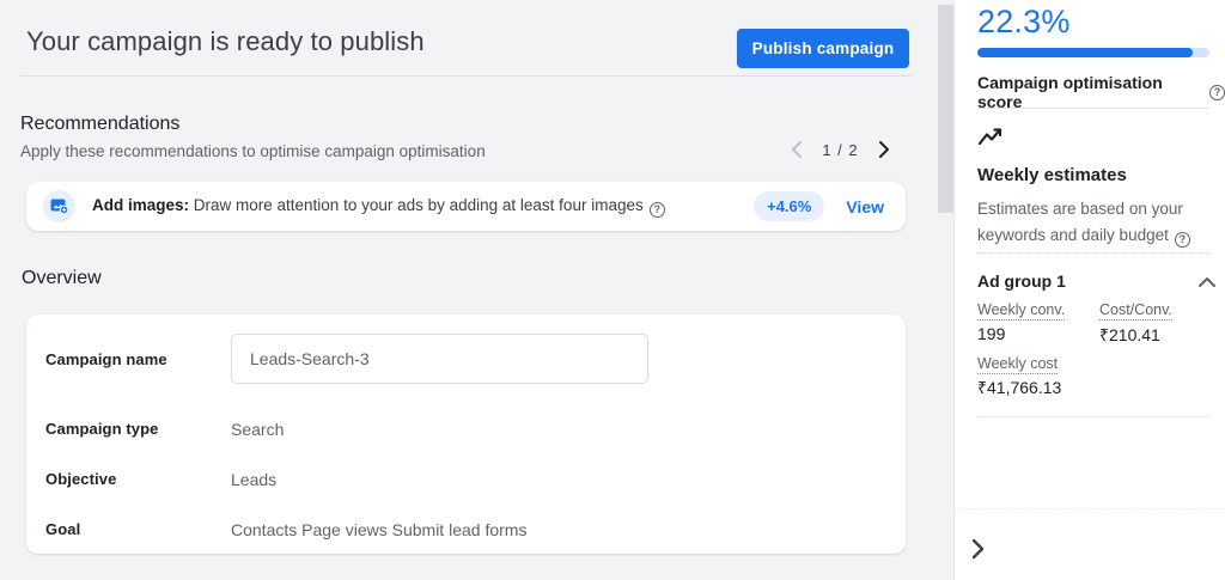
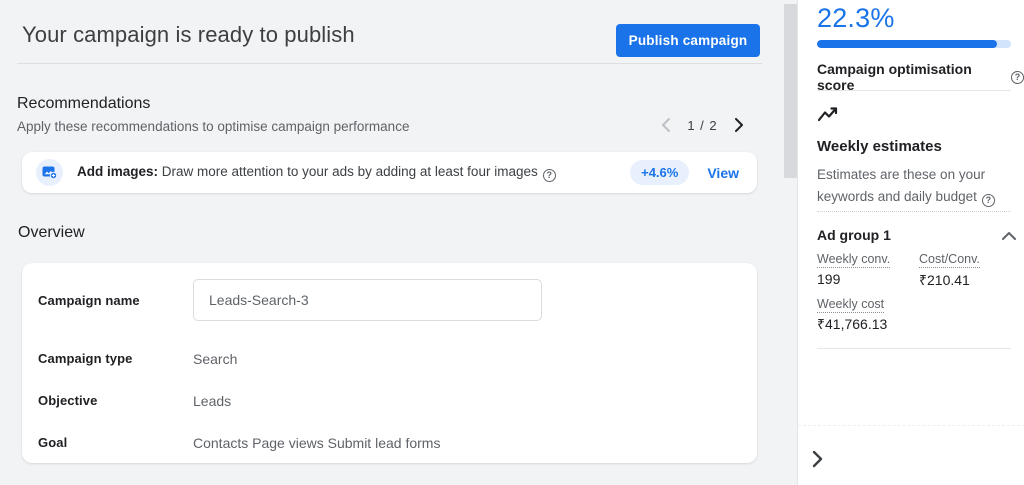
  Your campaign is ready to publish
  Publish campaign
  Recommendations
- Apply these recommendations to optimise campaign optimisation
+ Apply these recommendations to optimise campaign performance
  1 / 2
  Add images: Draw more attention to your ads by adding at least four images
  +4.6%
  View
  Overview
  Campaign name
  Leads-Search-3
  Campaign type
  Search
  Objective
  Leads
  Goal
  Contacts Page views Submit lead forms
  22.3%
  Campaign optimisation score
  Weekly estimates
- Estimates are based on your keywords and daily budget
+ Estimates are these on your keywords and daily budget
  Ad group 1
  Weekly conv.
  199
  Cost/Conv.
  ₹210.41
  Weekly cost
  ₹41,766.13
